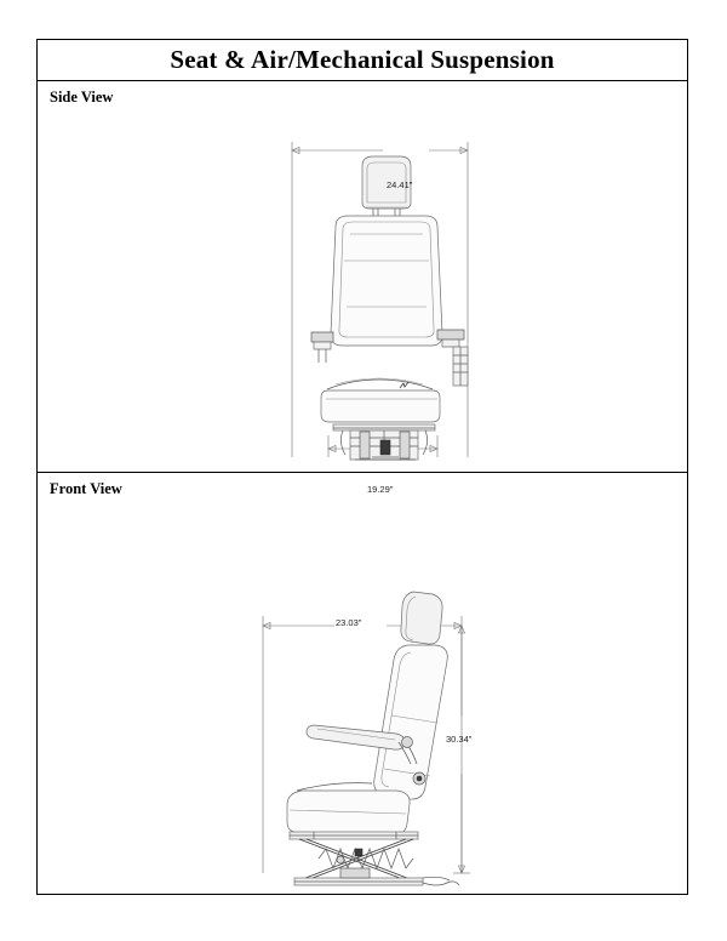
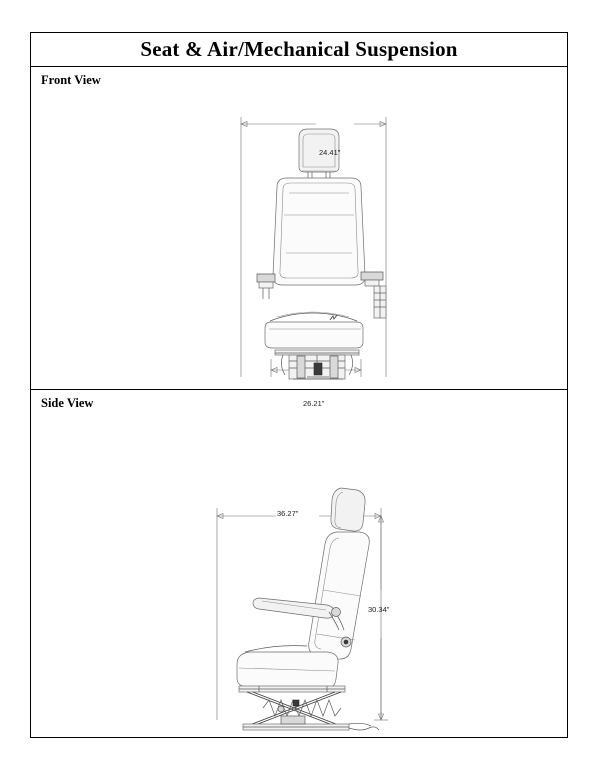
  Seat & Air/Mechanical Suspension
- Side View
+ Front View
  24.41"
- 19.29"
+ 26.21"
- Front View
+ Side View
- 23.03"
+ 36.27"
  30.34"
